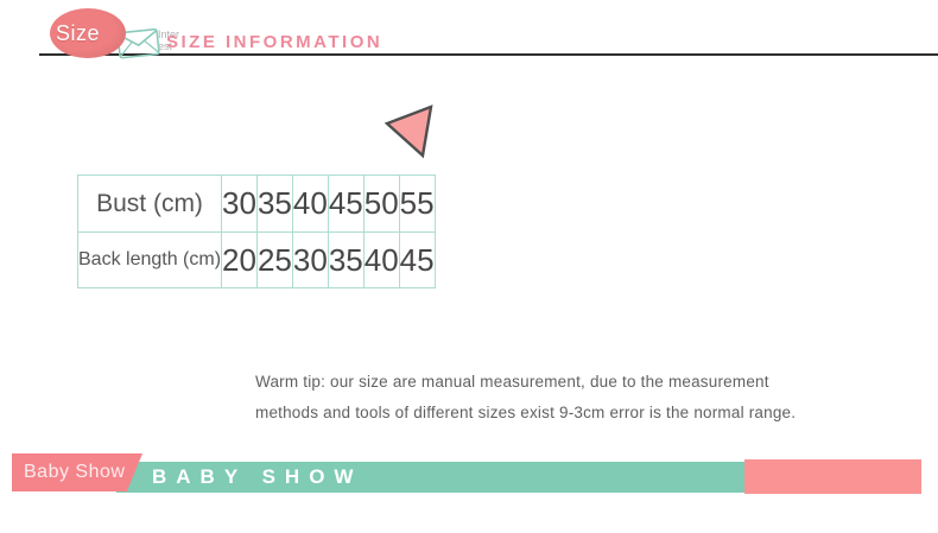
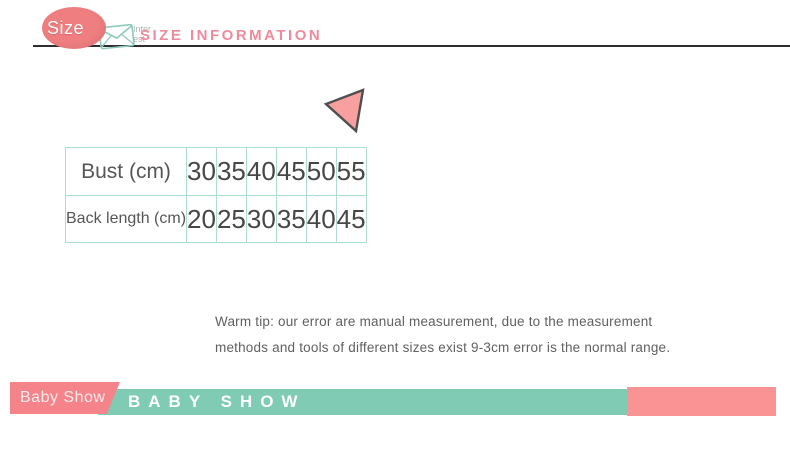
  Size
  Inter
  est
  SIZE INFORMATION
  Bust (cm)	30	35	40	45	50	55
  Back length (cm)	20	25	30	35	40	45
- Warm tip: our size are manual measurement, due to the measurement
+ Warm tip: our error are manual measurement, due to the measurement
  methods and tools of different sizes exist 9-3cm error is the normal range.
  Baby Show
  BABY SHOW
